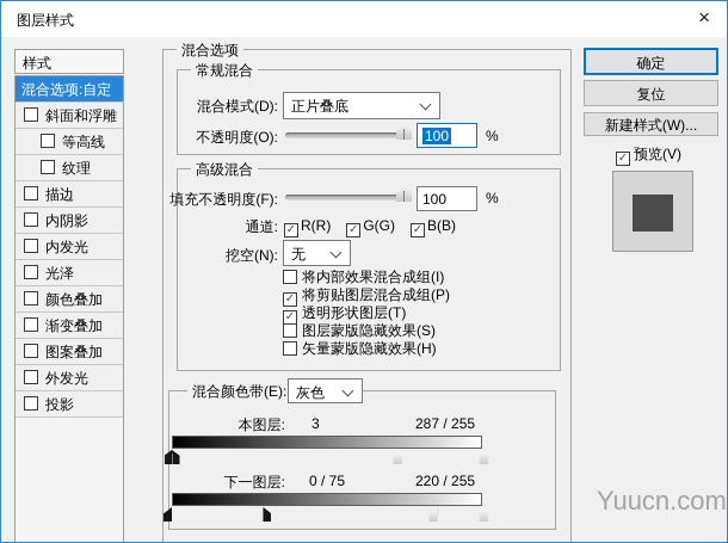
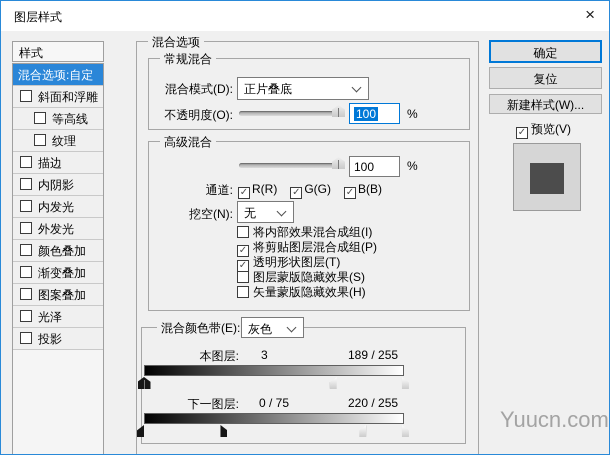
  图层样式
  ×
  样式
  混合选项:自定
  斜面和浮雕
  等高线
  纹理
  描边
  内阴影
  内发光
- 光泽
+ 外发光
  颜色叠加
  渐变叠加
  图案叠加
- 外发光
+ 光泽
  投影
  混合选项
  常规混合
  高级混合
  混合颜色带(E):
  混合模式(D):
  正片叠底
  不透明度(O):
  100
  %
- 填充不透明度(F):
  100
  %
  通道:
  ✓ R(R) ✓ G(G) ✓ B(B)
  挖空(N):
  无
  将内部效果混合成组(I)
  ✓ 将剪贴图层混合成组(P)
  ✓ 透明形状图层(T)
  图层蒙版隐藏效果(S)
  矢量蒙版隐藏效果(H)
  灰色
  本图层:
  3
- 287 / 255
+ 189 / 255
  下一图层:
  0 / 75
  220 / 255
  确定
  复位
  新建样式(W)...
  ✓ 预览(V)
  Yuucn.com
